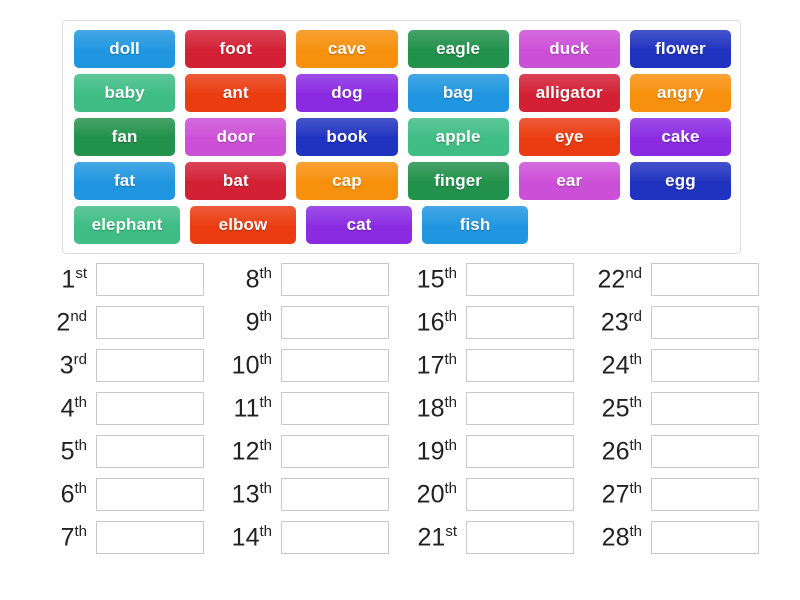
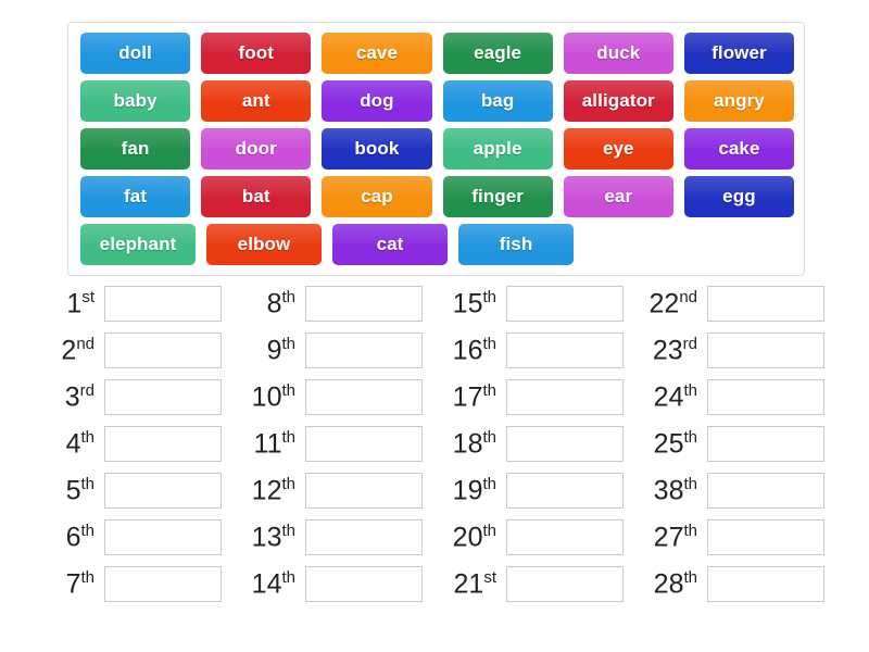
  doll
  foot
  cave
  eagle
  duck
  flower
  baby
  ant
  dog
  bag
  alligator
  angry
  fan
  door
  book
  apple
  eye
  cake
  fat
  bat
  cap
  finger
  ear
  egg
  elephant
  elbow
  cat
  fish
  1st
  2nd
  3rd
  4th
  5th
  6th
  7th
  8th
  9th
  10th
  11th
  12th
  13th
  14th
  15th
  16th
  17th
  18th
  19th
  20th
  21st
  22nd
  23rd
  24th
  25th
- 26th
+ 38th
  27th
  28th
